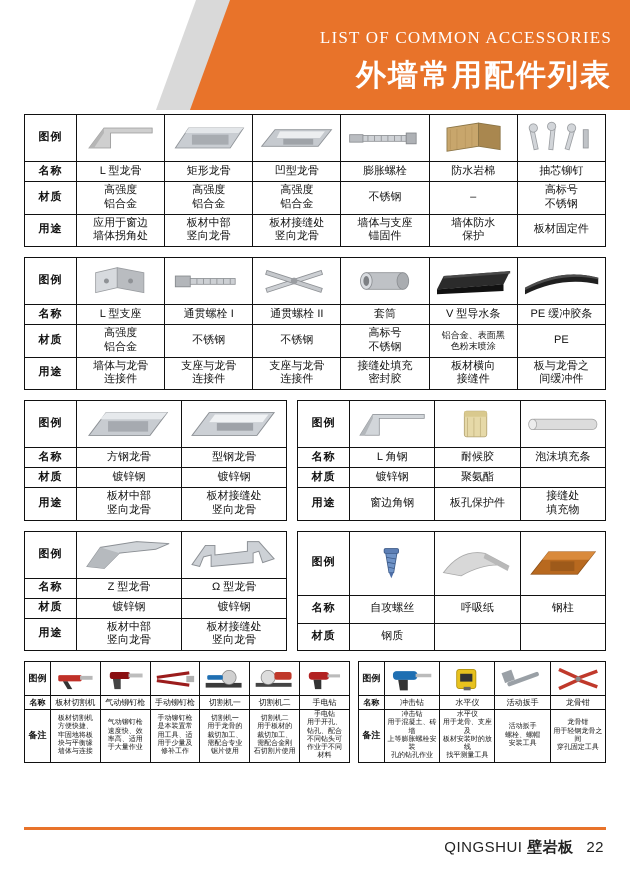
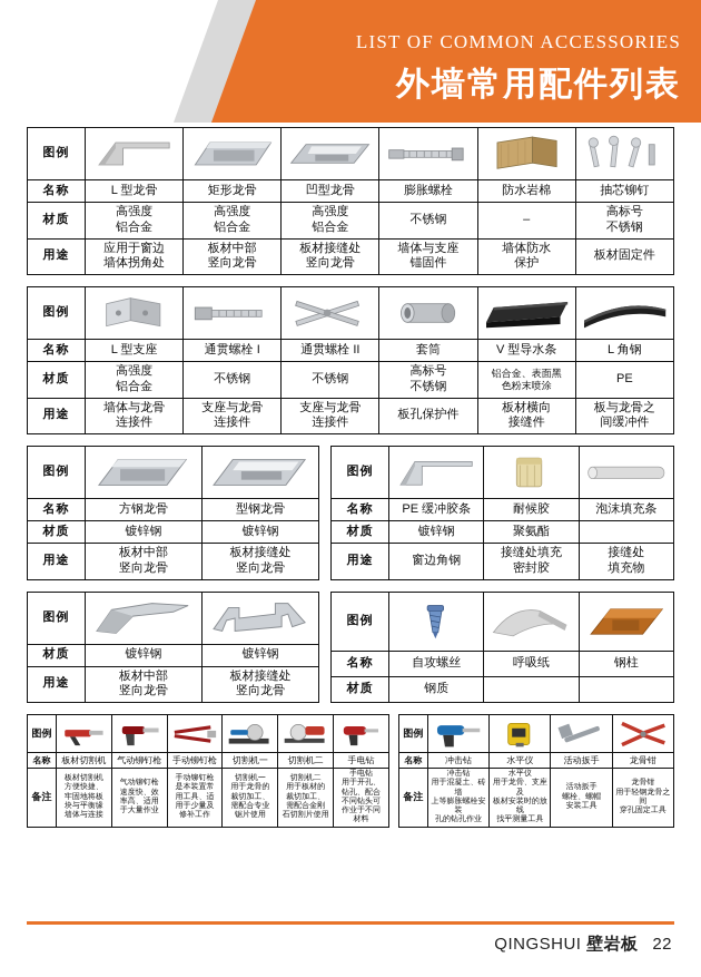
  LIST OF COMMON ACCESSORIES
  外墙常用配件列表
  图例
  名称	L 型龙骨	矩形龙骨	凹型龙骨	膨胀螺栓	防水岩棉	抽芯铆钉
  材质	高强度 铝合金	高强度 铝合金	高强度 铝合金	不锈钢	–	高标号 不锈钢
  用途	应用于窗边 墙体拐角处	板材中部 竖向龙骨	板材接缝处 竖向龙骨	墙体与支座 锚固件	墙体防水 保护	板材固定件
  图例
- 名称	L 型支座	通贯螺栓 I	通贯螺栓 II	套筒	V 型导水条	PE 缓冲胶条
+ 名称	L 型支座	通贯螺栓 I	通贯螺栓 II	套筒	V 型导水条	L 角钢
  材质	高强度 铝合金	不锈钢	不锈钢	高标号 不锈钢	铝合金、表面黑 色粉末喷涂	PE
- 用途	墙体与龙骨 连接件	支座与龙骨 连接件	支座与龙骨 连接件	接缝处填充 密封胶	板材横向 接缝件	板与龙骨之 间缓冲件
+ 用途	墙体与龙骨 连接件	支座与龙骨 连接件	支座与龙骨 连接件	板孔保护件	板材横向 接缝件	板与龙骨之 间缓冲件
  图例
  名称	方钢龙骨	型钢龙骨
  材质	镀锌钢	镀锌钢
  用途	板材中部 竖向龙骨	板材接缝处 竖向龙骨
  图例
- 名称	L 角钢	耐候胶	泡沫填充条
+ 名称	PE 缓冲胶条	耐候胶	泡沫填充条
  材质	镀锌钢	聚氨酯
- 用途	窗边角钢	板孔保护件	接缝处 填充物
+ 用途	窗边角钢	接缝处填充 密封胶	接缝处 填充物
  图例
- 名称	Z 型龙骨	Ω 型龙骨
  材质	镀锌钢	镀锌钢
  用途	板材中部 竖向龙骨	板材接缝处 竖向龙骨
  图例
  名称	自攻螺丝	呼吸纸	钢柱
  材质	钢质
  图例
  名称	板材切割机	气动铆钉枪	手动铆钉枪	切割机一	切割机二	手电钻
  图例
  名称	冲击钻	水平仪	活动扳手	龙骨钳
  QINGSHUI 壁岩板 22
